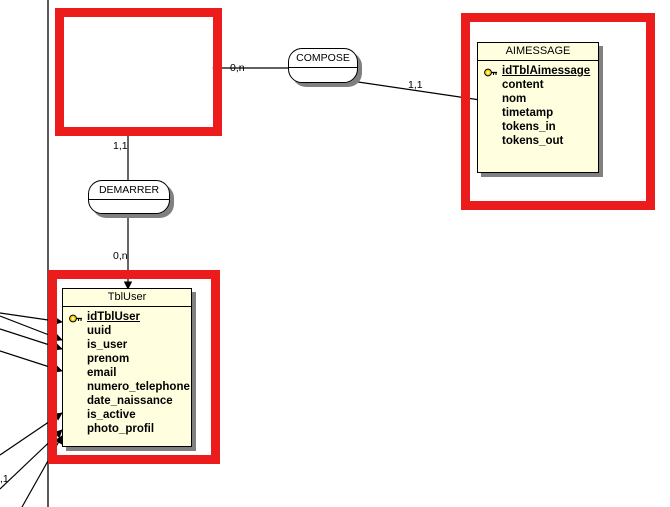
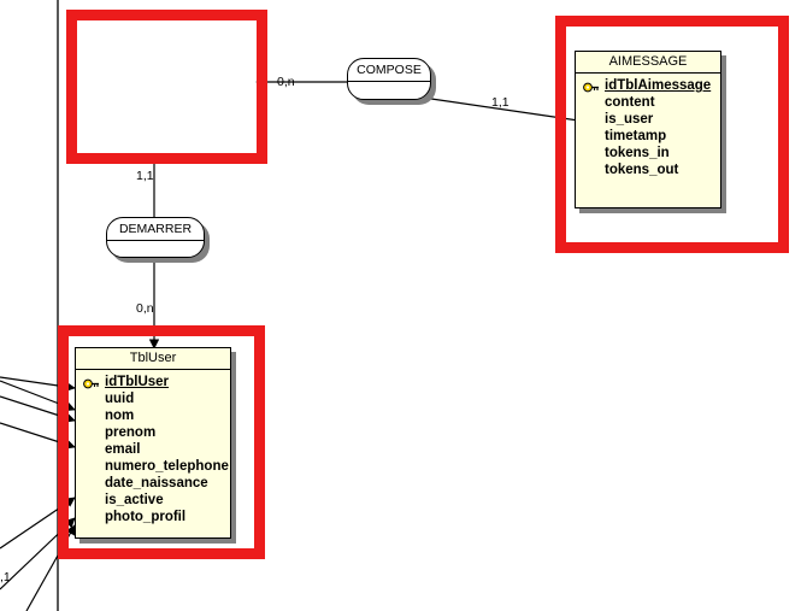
  AIMESSAGE
  idTblAimessage
  content
- nom
+ is_user
  timetamp
  tokens_in
  tokens_out
  TblUser
  idTblUser
  uuid
- is_user
+ nom
  prenom
  email
  numero_telephone
  date_naissance
  is_active
  photo_profil
  COMPOSE
  DEMARRER
  0,n
  1,1
  1,1
  0,n
  ,1
